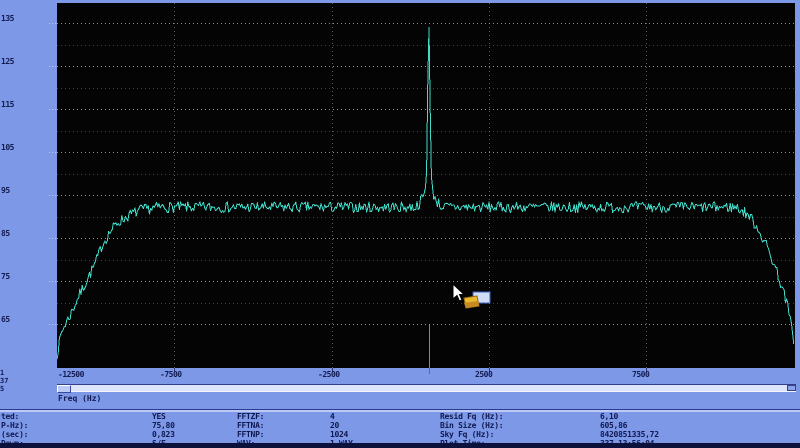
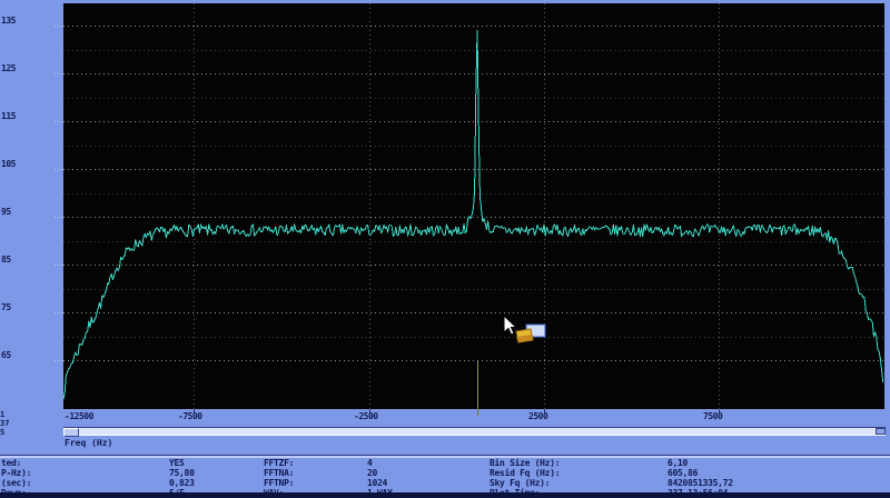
  135
  125
  115
  105
  95
  85
  75
  65
  -12500
  -7500
  -2500
  2500
  7500
  1
  37
  5
  Freq (Hz)
  ted:
  YES
  P-Hz):
  75,80
  (sec):
  0,823
  FFTZF:
  4
  FFTNA:
  20
  FFTNP:
  1024
- Resid Fq (Hz):
+ Bin Size (Hz):
  6,10
- Bin Size (Hz):
+ Resid Fq (Hz):
  605,86
  Sky Fq (Hz):
  8420851335,72
